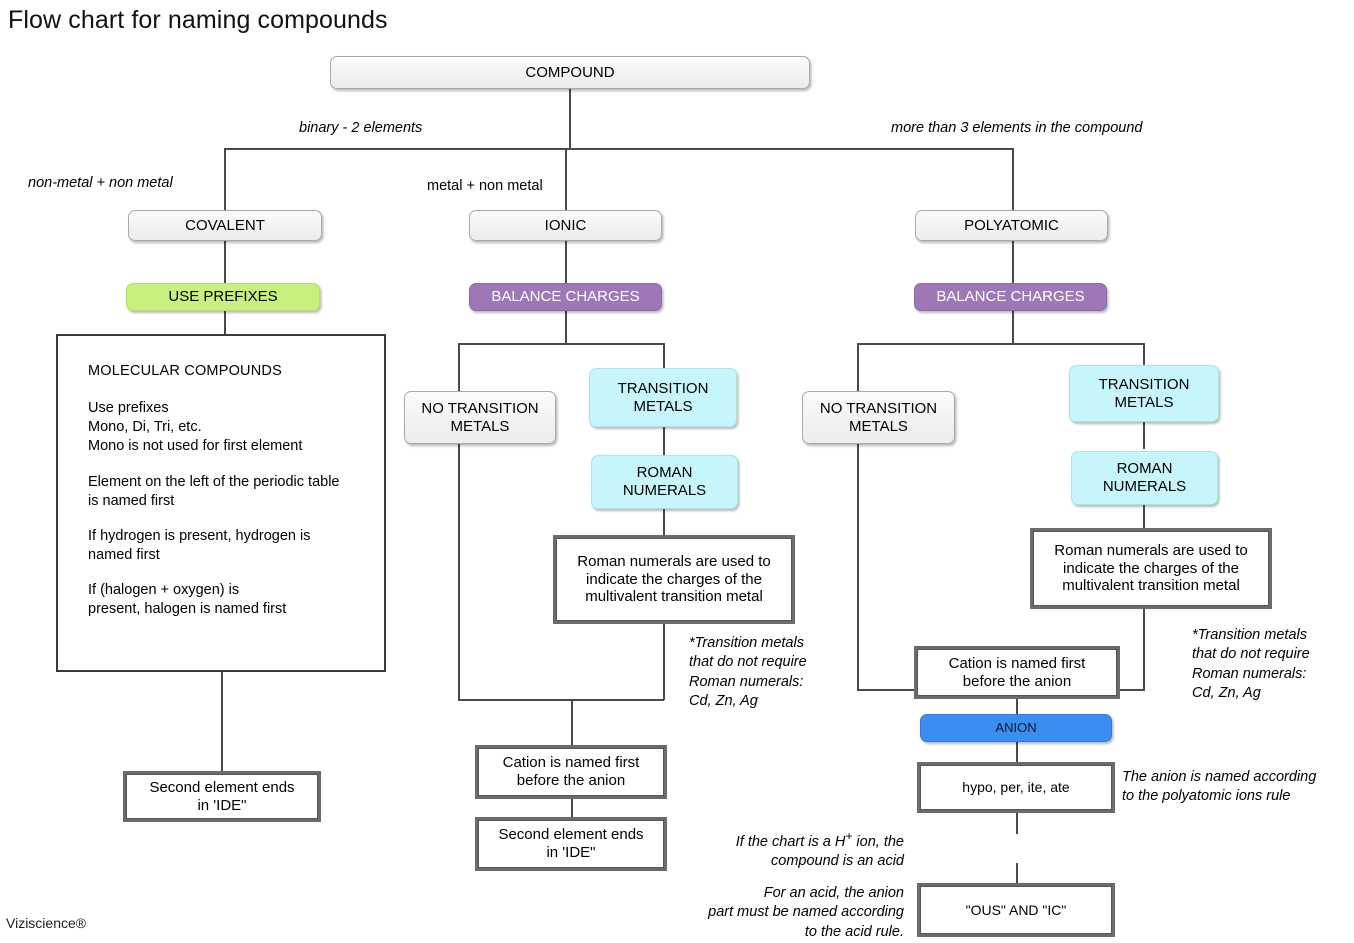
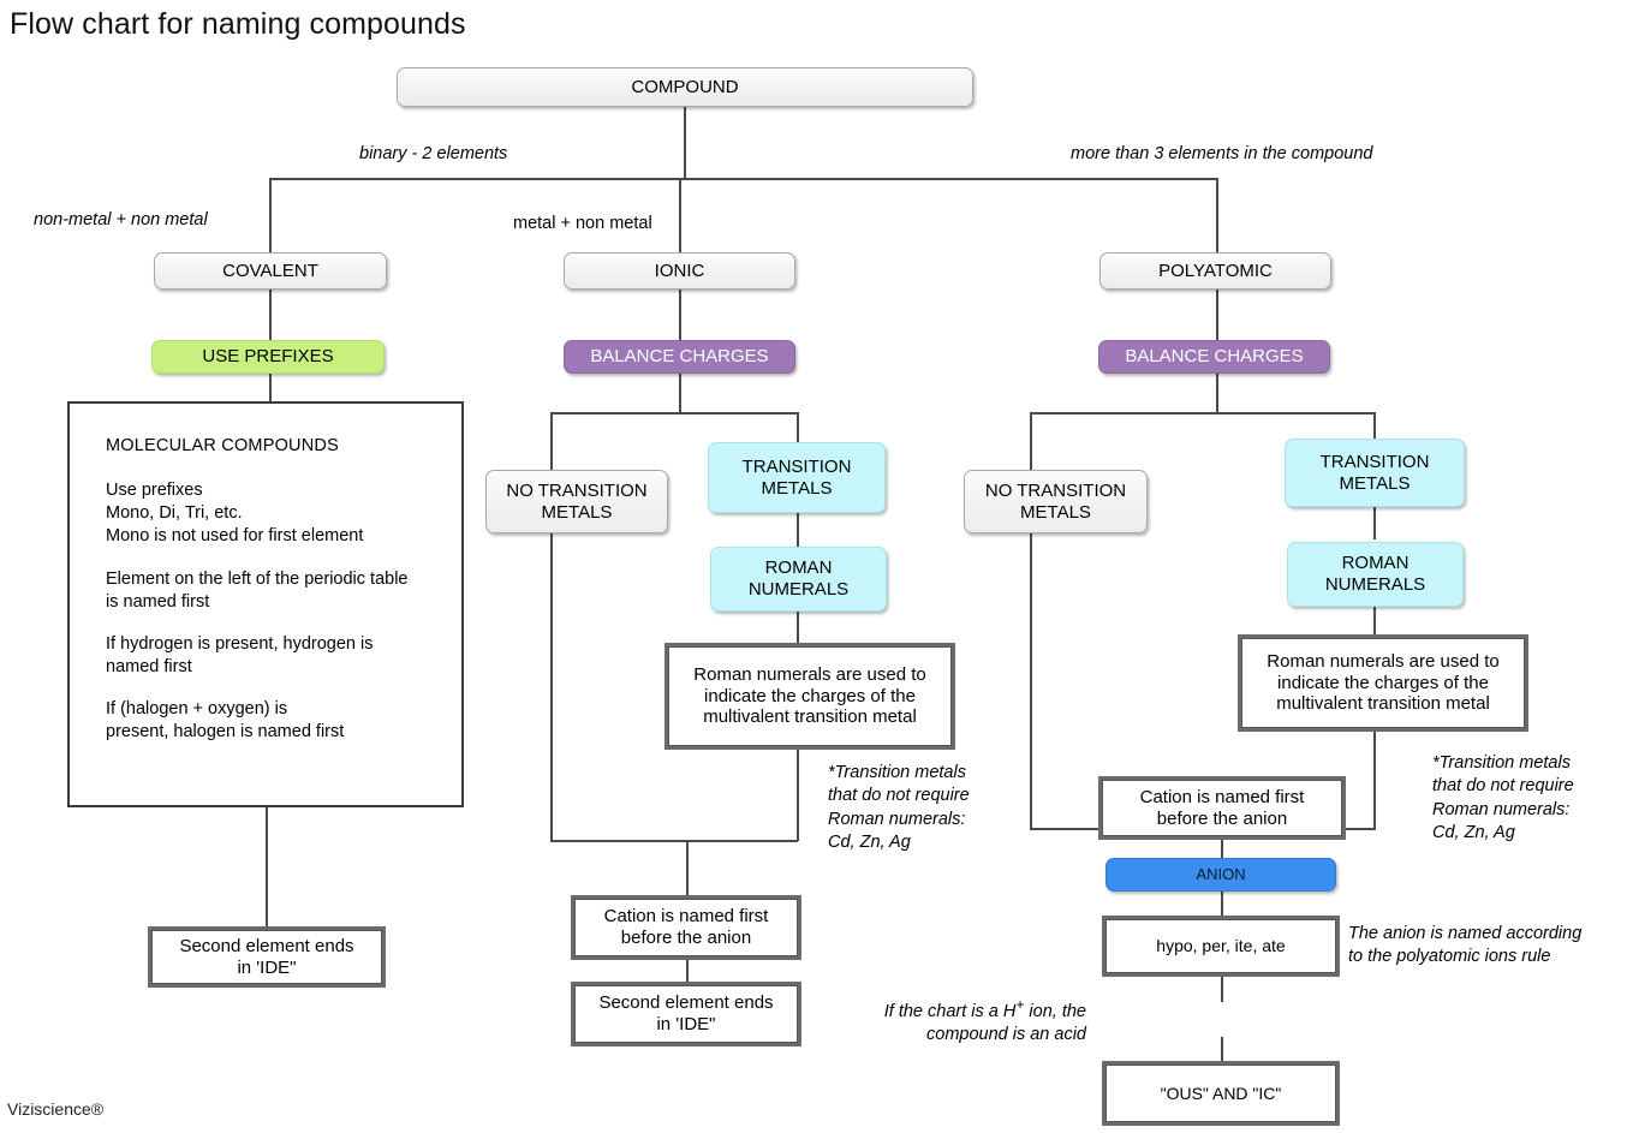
  Flow chart for naming compounds
  binary - 2 elements
  more than 3 elements in the compound
  non-metal + non metal
  metal + non metal
  COMPOUND
  COVALENT
  USE PREFIXES
  MOLECULAR COMPOUNDS
  Use prefixes
  Mono, Di, Tri, etc.
  Mono is not used for first element
  Element on the left of the periodic table
  is named first
  If hydrogen is present, hydrogen is
  named first
  If (halogen + oxygen) is
  present, halogen is named first
  Second element ends
  in 'IDE"
  IONIC
  BALANCE CHARGES
  NO TRANSITION
  METALS
  TRANSITION
  METALS
  ROMAN
  NUMERALS
  Roman numerals are used to
  indicate the charges of the
  multivalent transition metal
  *Transition metals
  that do not require
  Roman numerals:
  Cd, Zn, Ag
  Cation is named first
  before the anion
  Second element ends
  in 'IDE"
  POLYATOMIC
  BALANCE CHARGES
  NO TRANSITION
  METALS
  TRANSITION
  METALS
  ROMAN
  NUMERALS
  Roman numerals are used to
  indicate the charges of the
  multivalent transition metal
  *Transition metals
  that do not require
  Roman numerals:
  Cd, Zn, Ag
  Cation is named first
  before the anion
  ANION
  hypo, per, ite, ate
  The anion is named according
  to the polyatomic ions rule
  "OUS" AND "IC"
  If the chart is a H+ ion, the
  compound is an acid
- For an acid, the anion
- part must be named according
- to the acid rule.
  Viziscience®
